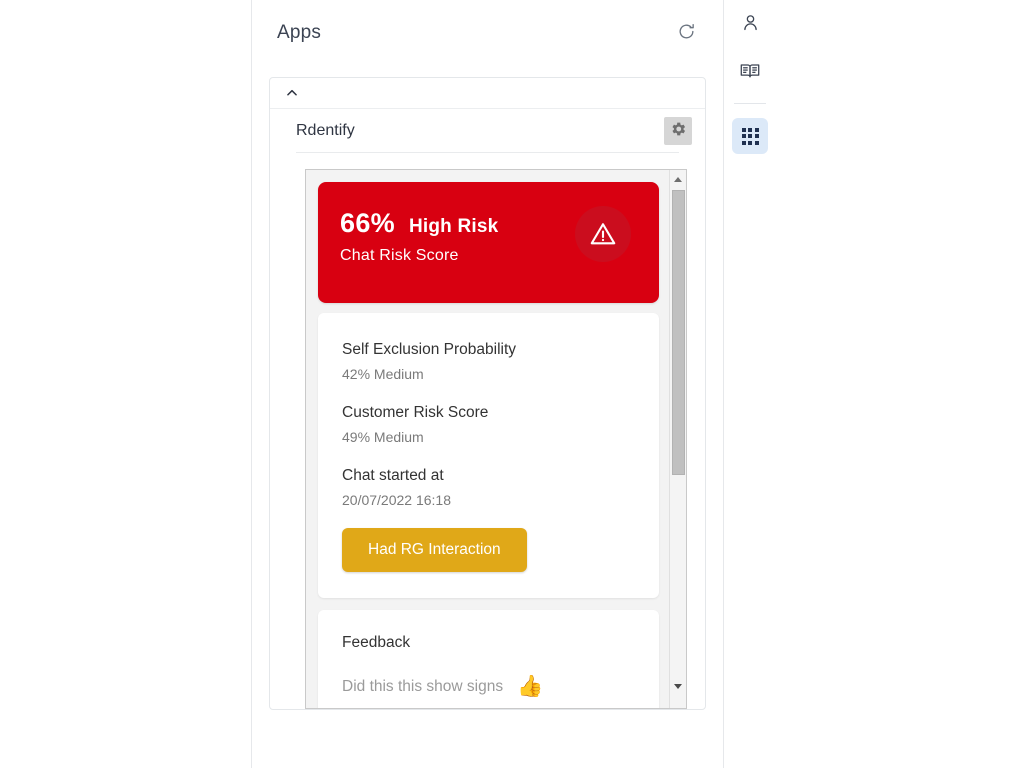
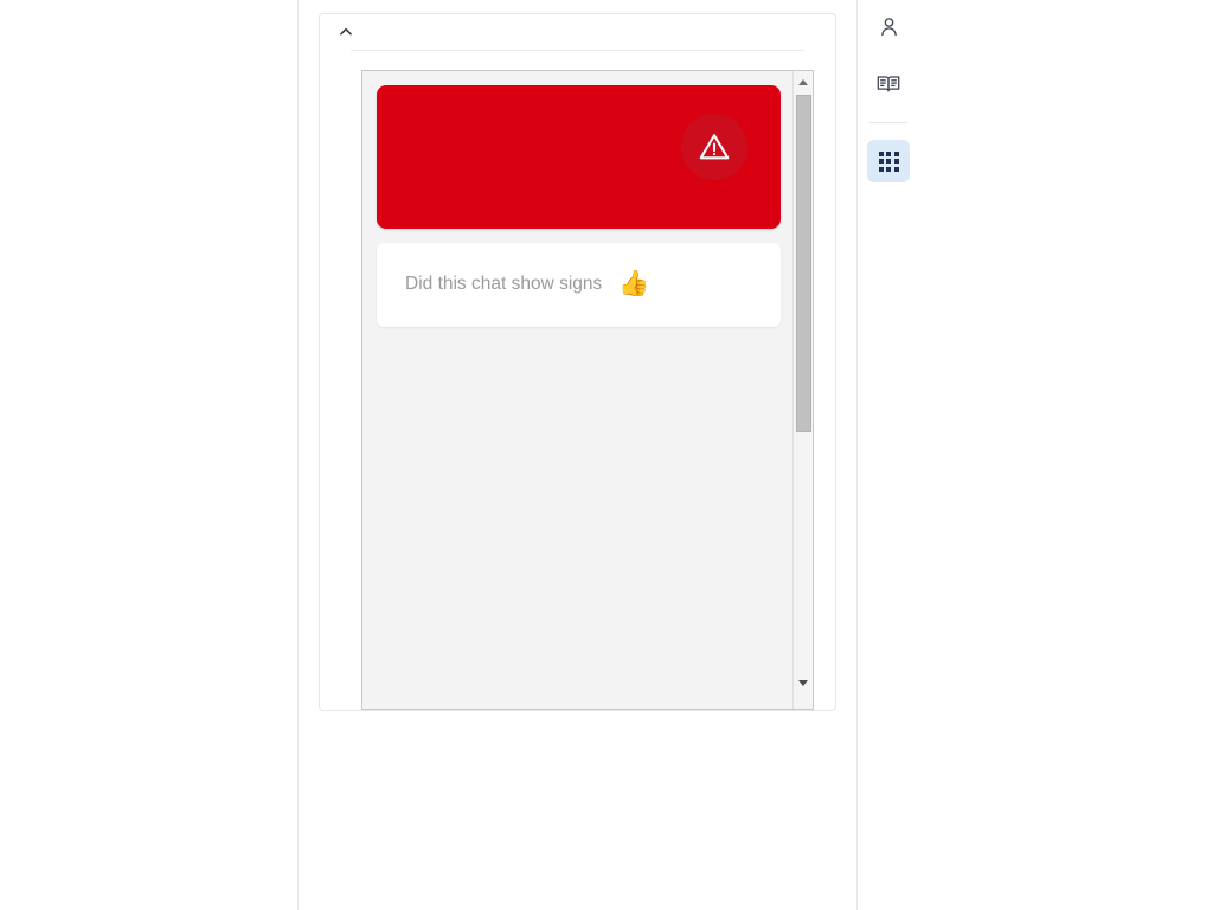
- Apps
- Rdentify
- 66%
- High Risk
- Chat Risk Score
- Self Exclusion Probability
- 42% Medium
- Customer Risk Score
- 49% Medium
- Chat started at
- 20/07/2022 16:18
- Had RG Interaction
- Feedback
- Did this this show signs
+ Did this chat show signs
  👍
